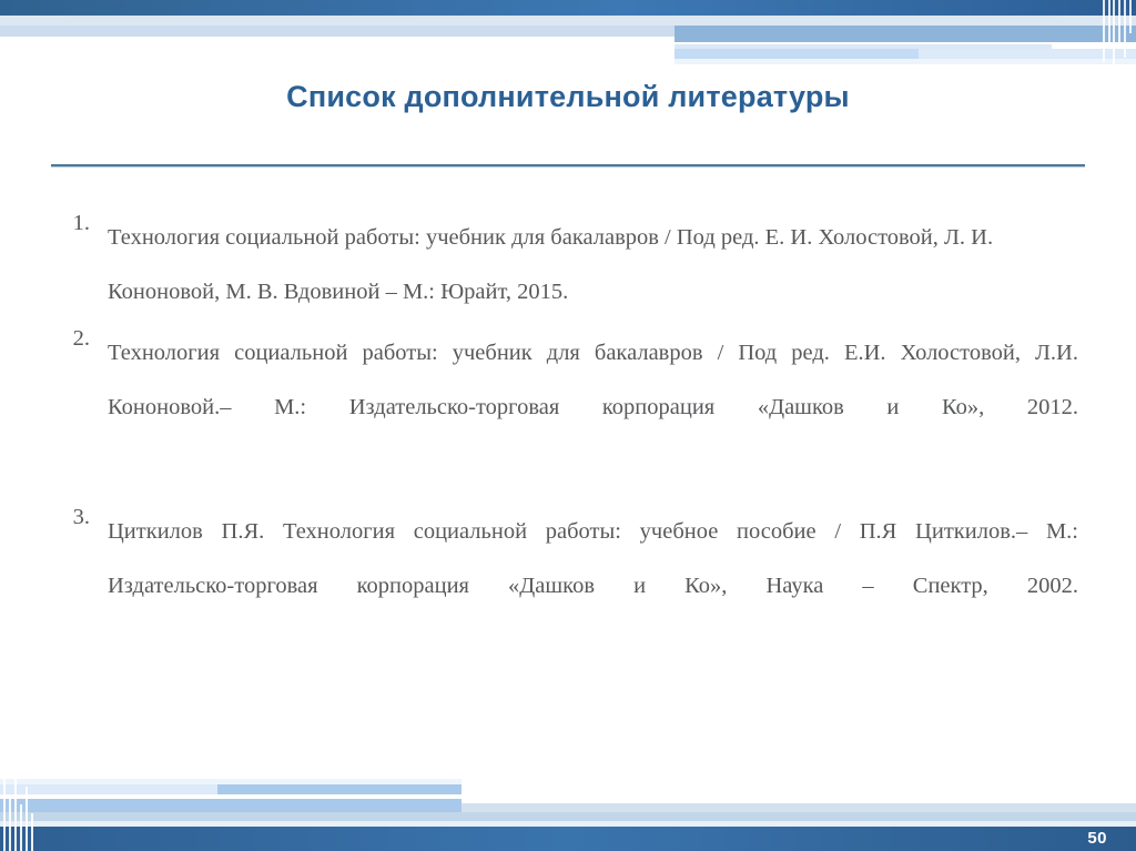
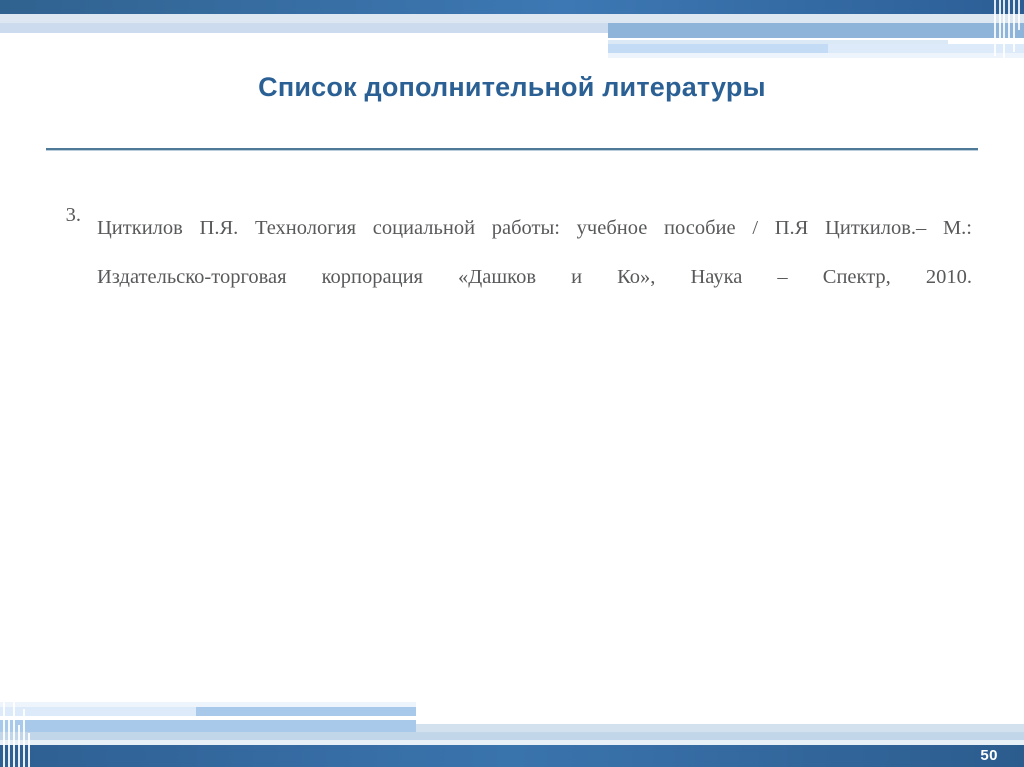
  Список дополнительной литературы
- 1.
- Технология социальной работы: учебник для бакалавров / Под ред. Е. И. Холостовой, Л. И. Кононовой, М. В. Вдовиной – М.: Юрайт, 2015.
- 2.
- Технология социальной работы: учебник для бакалавров / Под ред. Е.И. Холостовой, Л.И. Кононовой.– М.: Издательско-торговая корпорация «Дашков и Ко», 2012.
  3.
- Циткилов П.Я. Технология социальной работы: учебное пособие / П.Я Циткилов.– М.: Издательско-торговая корпорация «Дашков и Ко», Наука – Спектр, 2002.
+ Циткилов П.Я. Технология социальной работы: учебное пособие / П.Я Циткилов.– М.: Издательско-торговая корпорация «Дашков и Ко», Наука – Спектр, 2010.
  50
